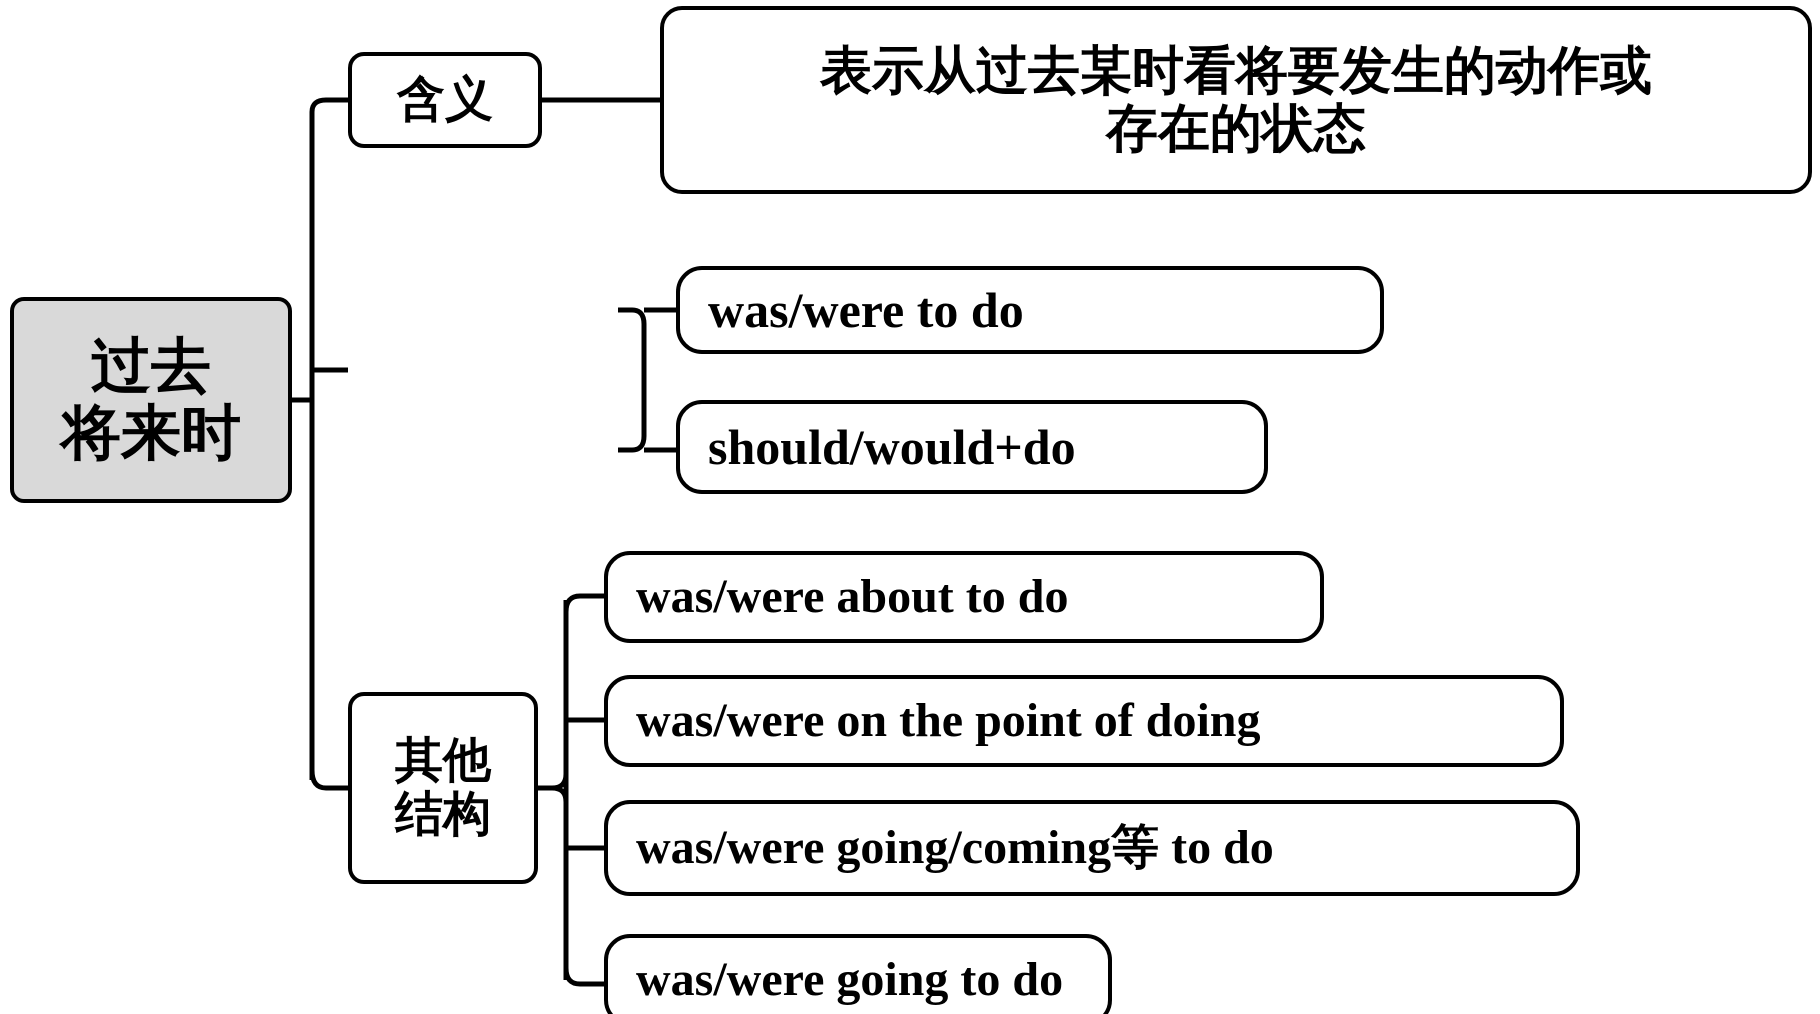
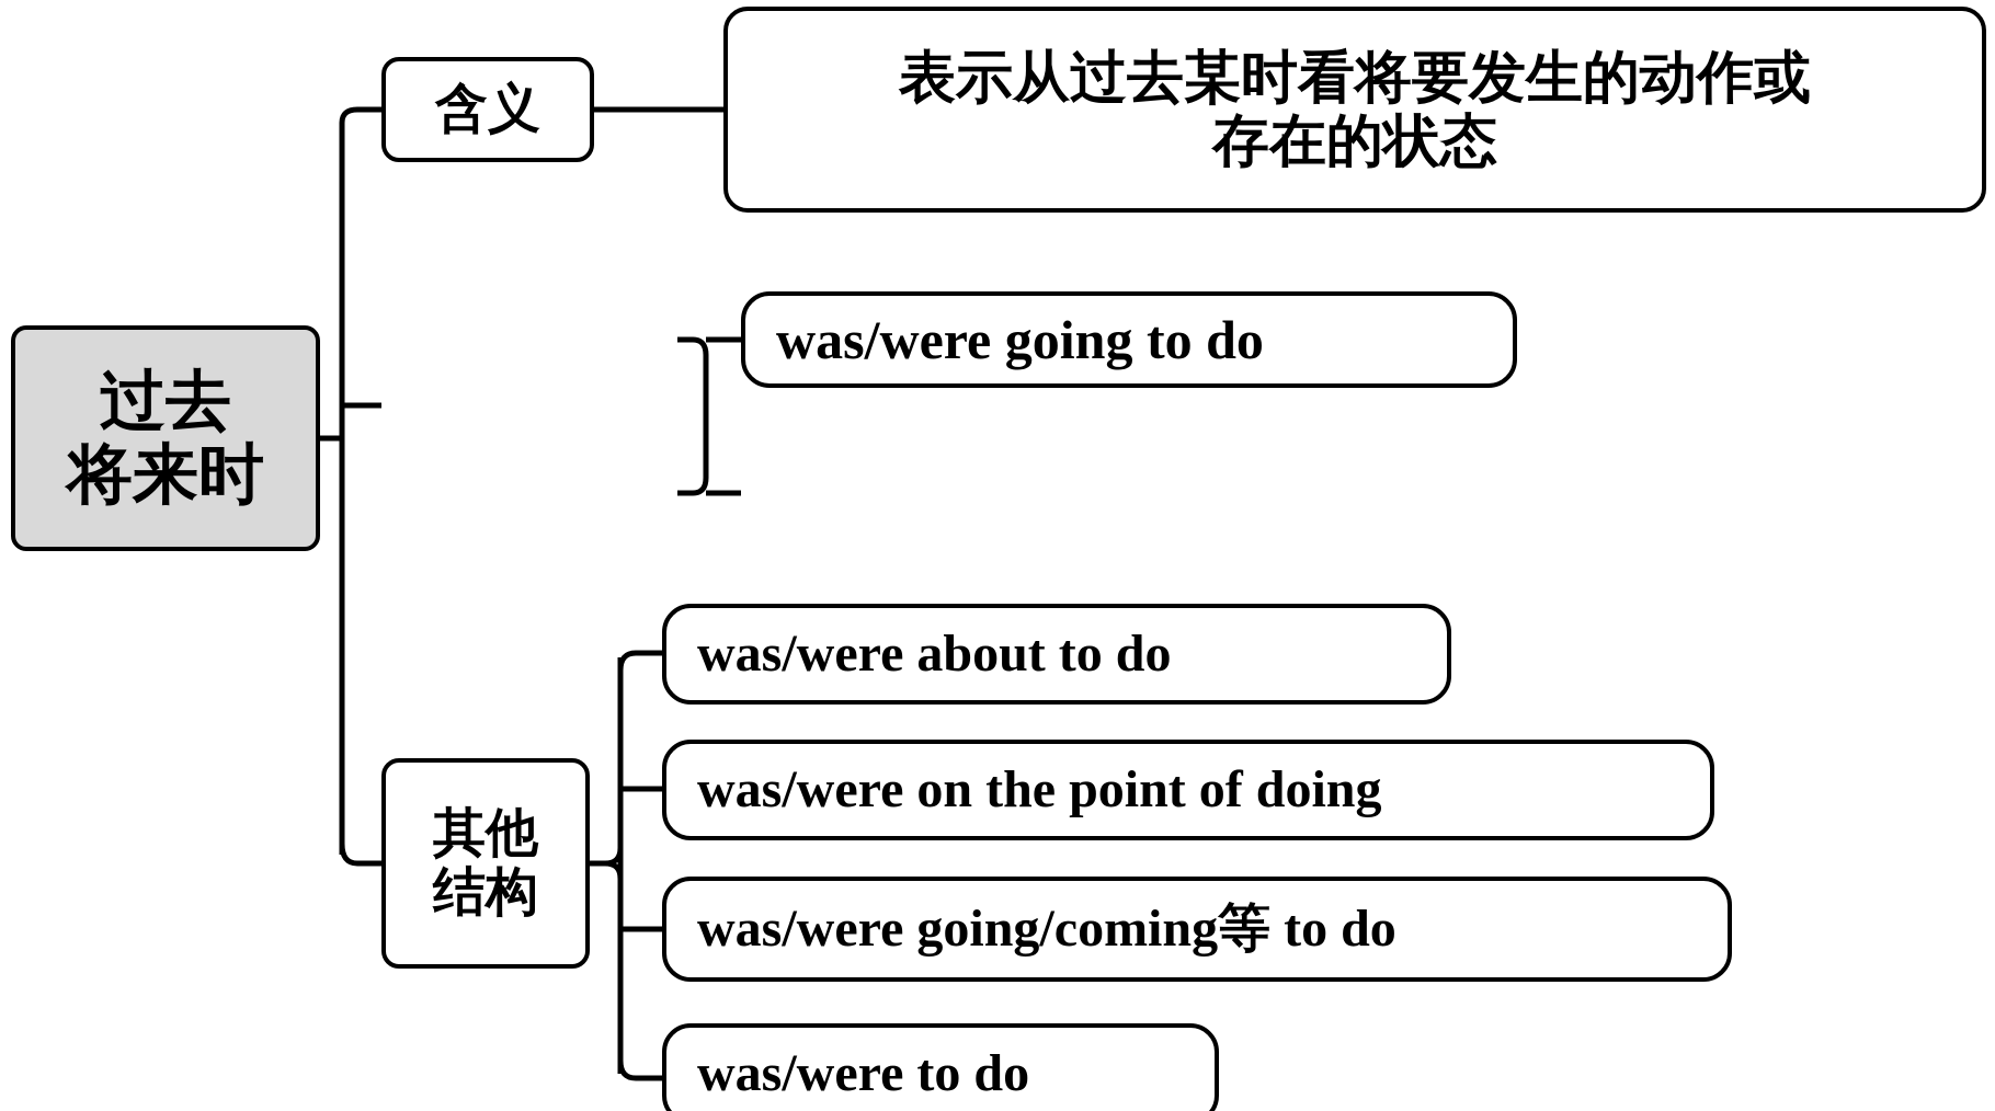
  过去
  将来时
  含义
  表示从过去某时看将要发生的动作或
  存在的状态
- was/were to do
+ was/were going to do
- should/would+do
  其他
  结构
  was/were about to do
  was/were on the point of doing
  was/were going/coming等 to do
- was/were going to do
+ was/were to do
